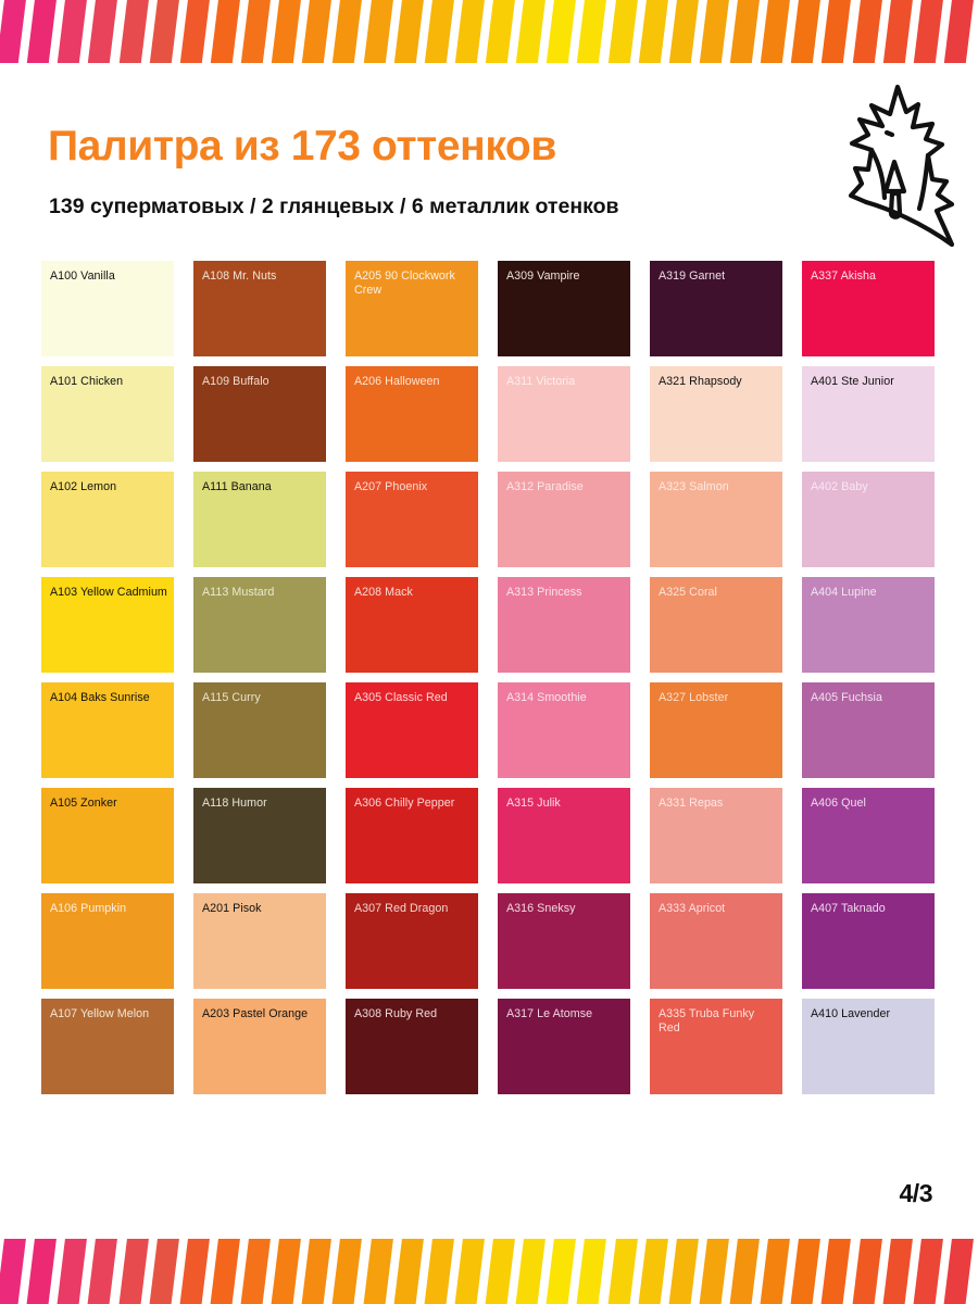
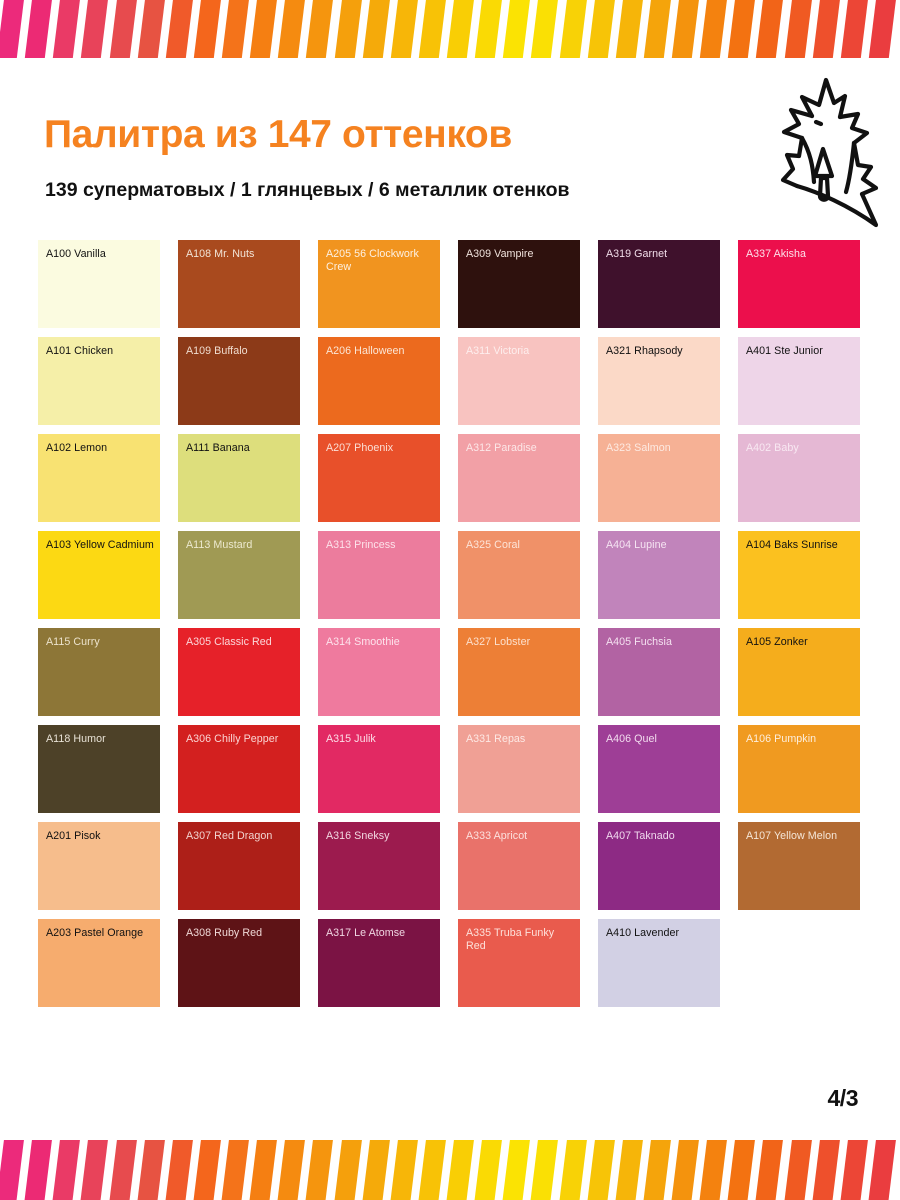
- Палитра из 173 оттенков
+ Палитра из 147 оттенков
- 139 суперматовых / 2 глянцевых / 6 металлик отенков
+ 139 суперматовых / 1 глянцевых / 6 металлик отенков
  A100 Vanilla
  A108 Mr. Nuts
- A205 90 Clockwork Crew
+ A205 56 Clockwork Crew
  A309 Vampire
  A319 Garnet
  A337 Akisha
  A101 Chicken
  A109 Buffalo
  A206 Halloween
  A311 Victoria
  A321 Rhapsody
  A401 Ste Junior
  A102 Lemon
  A111 Banana
  A207 Phoenix
  A312 Paradise
  A323 Salmon
  A402 Baby
  A103 Yellow Cadmium
  A113 Mustard
- A208 Mack
  A313 Princess
  A325 Coral
  A404 Lupine
  A104 Baks Sunrise
  A115 Curry
  A305 Classic Red
  A314 Smoothie
  A327 Lobster
  A405 Fuchsia
  A105 Zonker
  A118 Humor
  A306 Chilly Pepper
  A315 Julik
  A331 Repas
  A406 Quel
  A106 Pumpkin
  A201 Pisok
  A307 Red Dragon
  A316 Sneksy
  A333 Apricot
  A407 Taknado
  A107 Yellow Melon
  A203 Pastel Orange
  A308 Ruby Red
  A317 Le Atomse
  A335 Truba Funky Red
  A410 Lavender
  4/3
